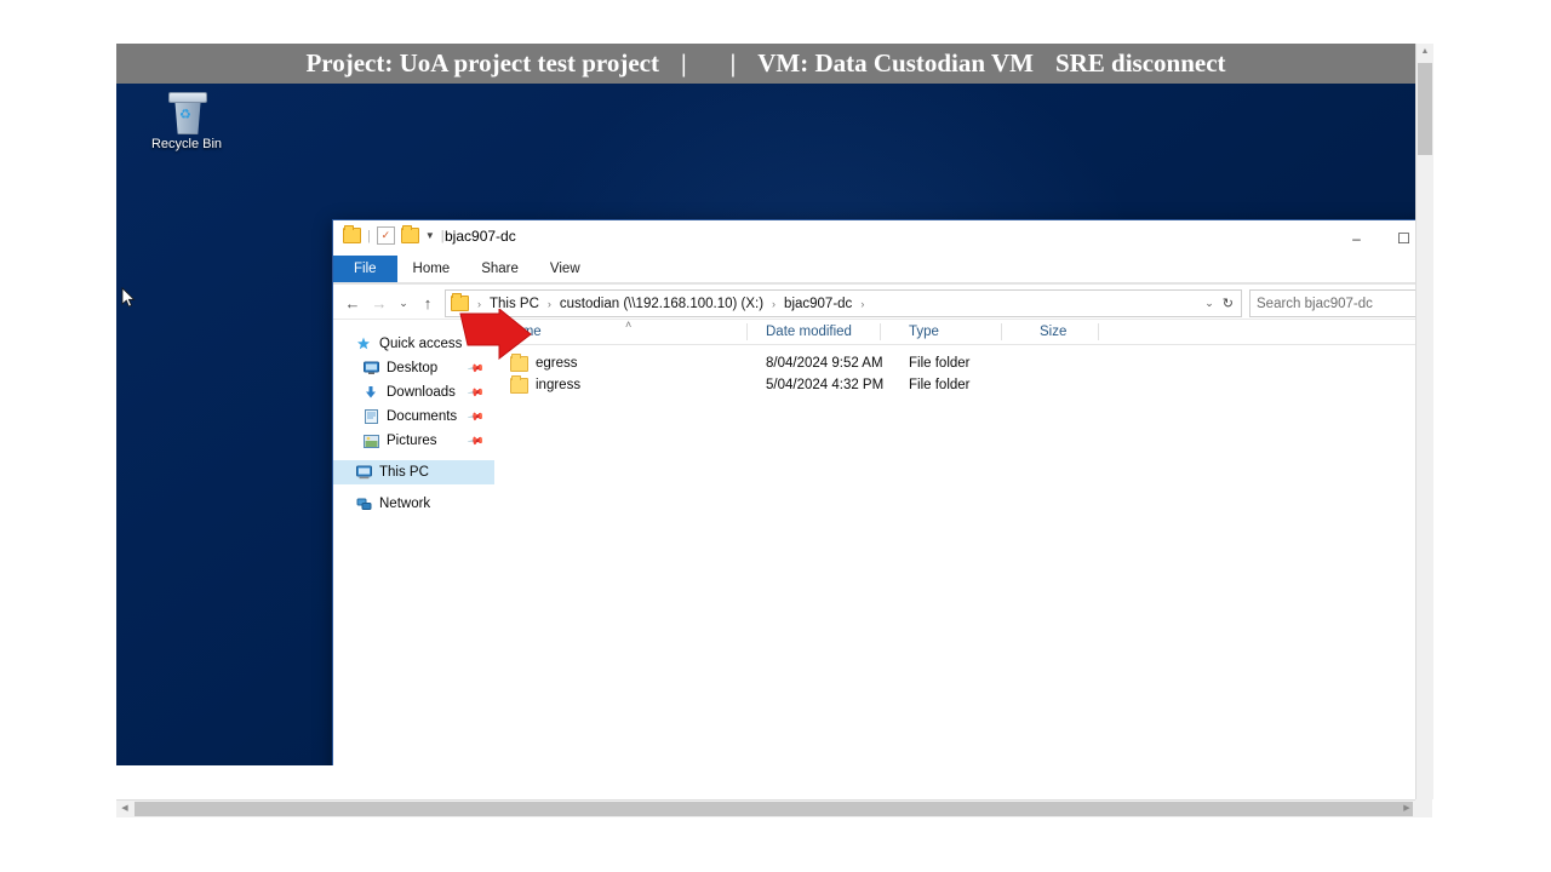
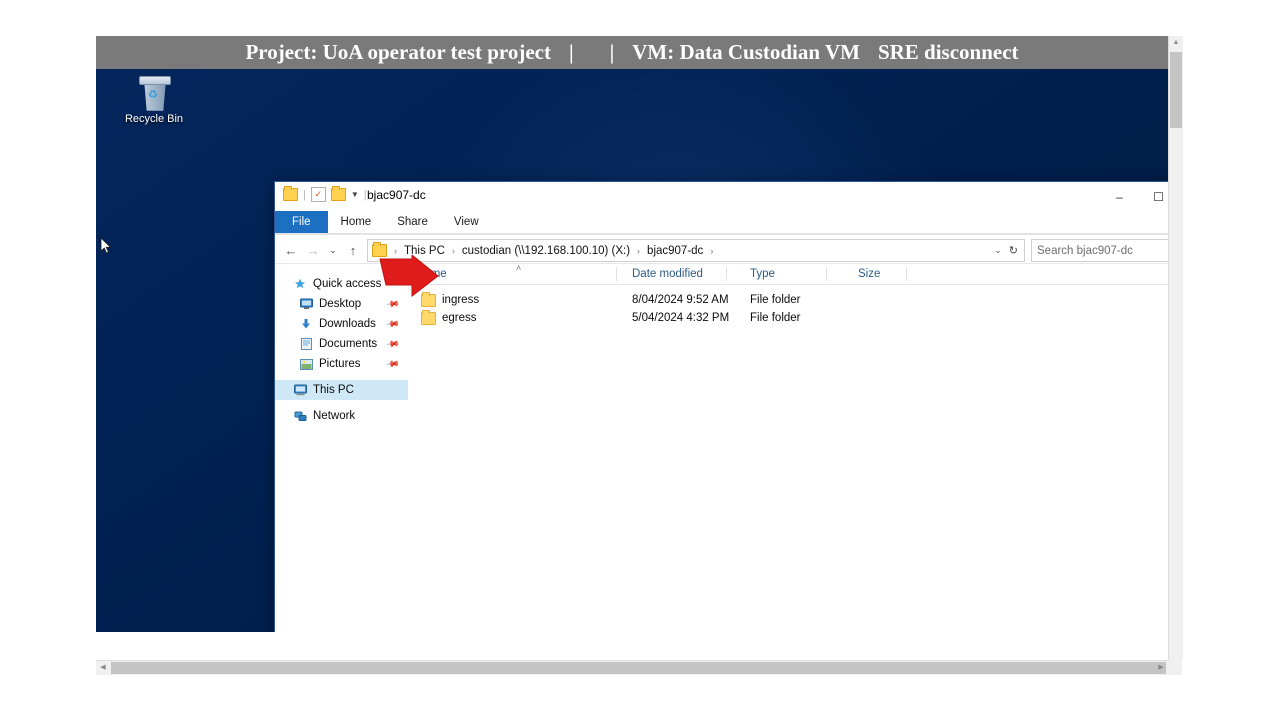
- Project: UoA project test project
+ Project: UoA operator test project
  |
  |
  VM: Data Custodian VM
  SRE disconnect
  ♻
  Recycle Bin
  |
  ✓
  ▼
  |
  bjac907-dc
  –
  ☐
  File
  Home
  Share
  View
  ←
  →
  ⌄
  ↑
  ›
  This PC
  ›
  custodian (\\192.168.100.10) (X:)
  ›
  bjac907-dc
  ›
  ⌄
  ↻
  Search bjac907-dc
  Quick access
  Desktop
  Downloads
  Documents
  Pictures
  This PC
  Network
  ˄
  Date modified
  Type
  Size
- egress
+ ingress
  8/04/2024 9:52 AM
  File folder
- ingress
+ egress
  5/04/2024 4:32 PM
  File folder
